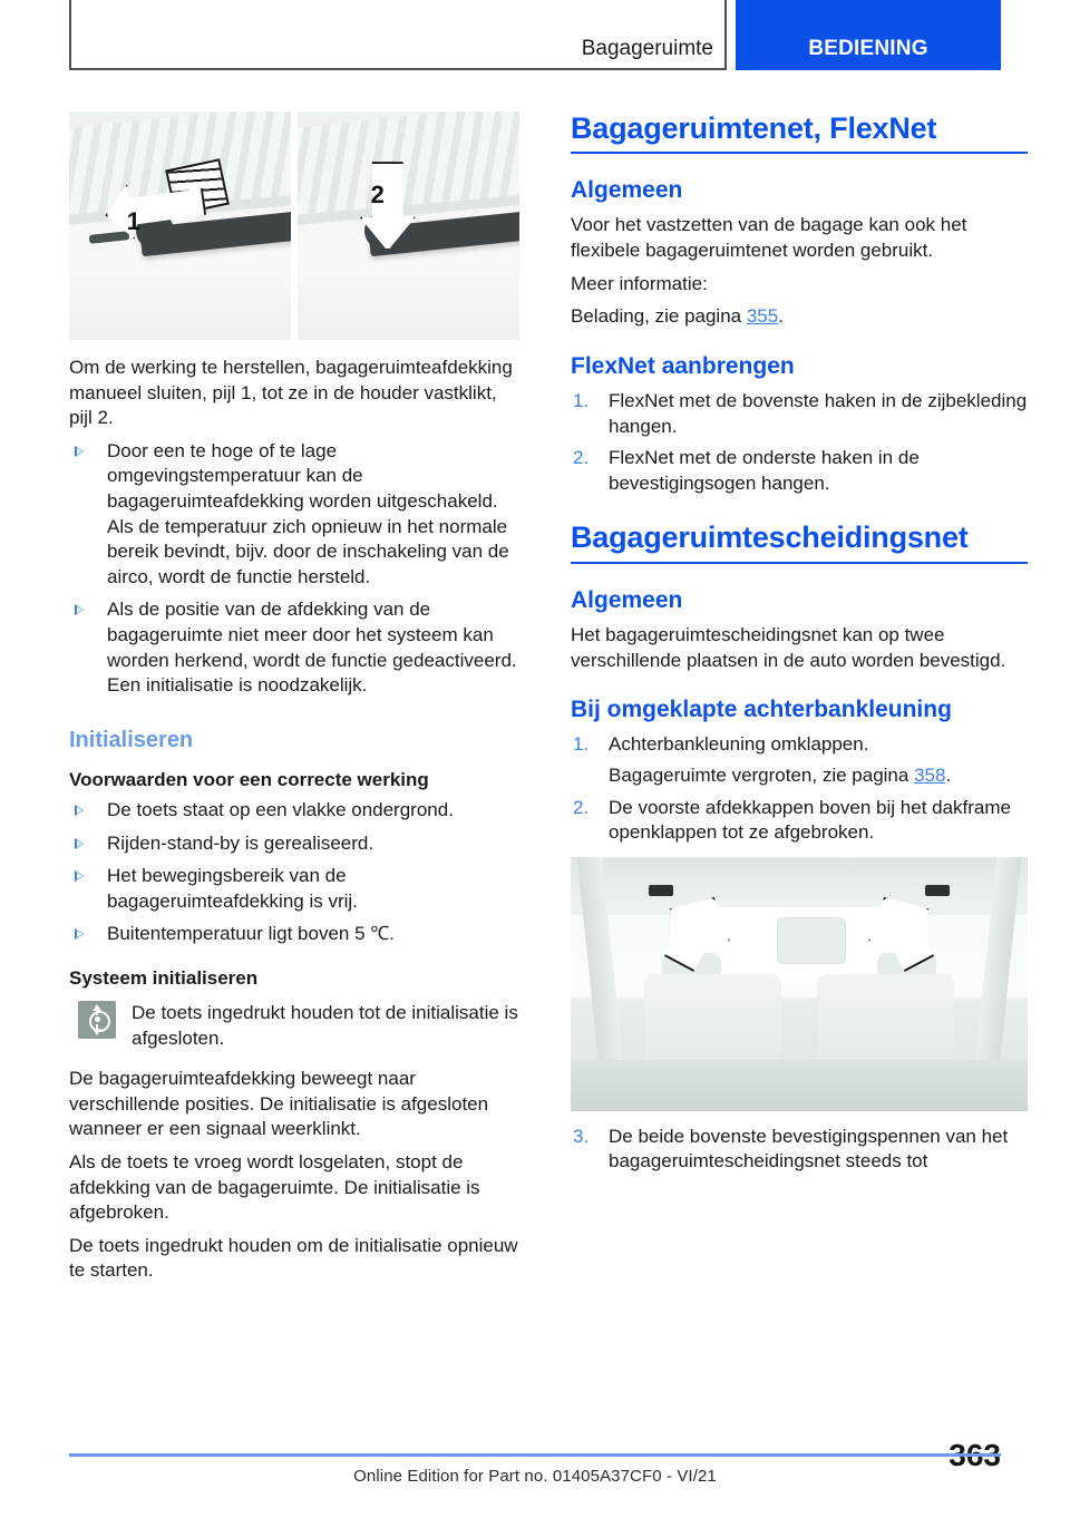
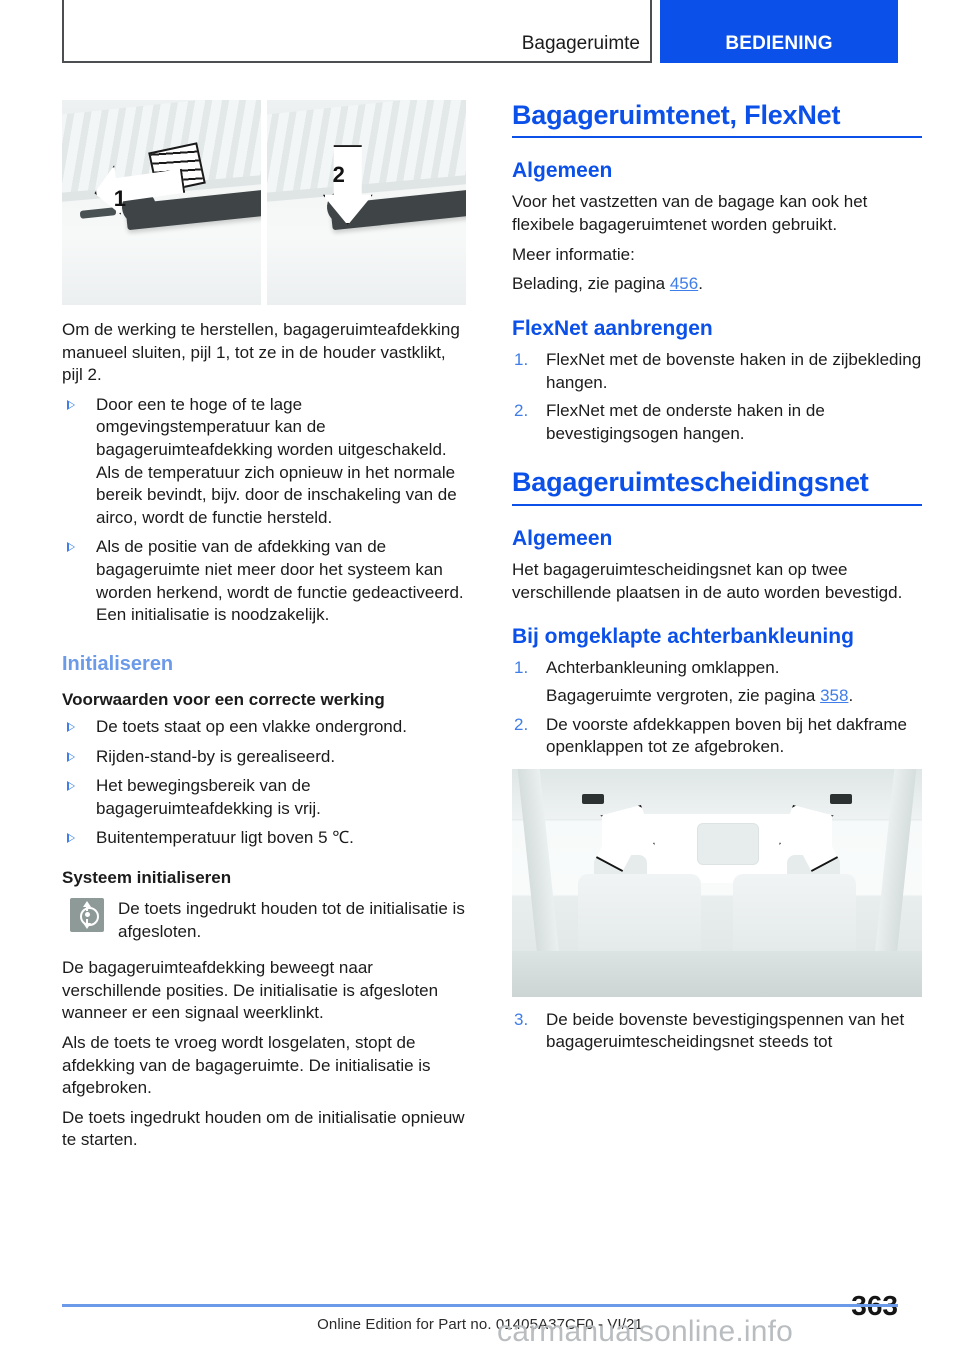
  Bagageruimte
  BEDIENING
  1
  2
  Om de werking te herstellen, bagageruimteafdekking manueel sluiten, pijl 1, tot ze in de houder vastklikt, pijl 2.
  Door een te hoge of te lage omgevingstemperatuur kan de bagageruimteafdekking worden uitgeschakeld. Als de temperatuur zich opnieuw in het normale bereik bevindt, bijv. door de inschakeling van de airco, wordt de functie hersteld.
  Als de positie van de afdekking van de bagageruimte niet meer door het systeem kan worden herkend, wordt de functie gedeactiveerd. Een initialisatie is noodzakelijk.
  Initialiseren
  Voorwaarden voor een correcte werking
  De toets staat op een vlakke ondergrond.
  Rijden-stand-by is gerealiseerd.
  Het bewegingsbereik van de bagageruimteafdekking is vrij.
  Buitentemperatuur ligt boven 5 ℃.
  Systeem initialiseren
  De toets ingedrukt houden tot de initialisatie is afgesloten.
  De bagageruimteafdekking beweegt naar verschillende posities. De initialisatie is afgesloten wanneer er een signaal weerklinkt.
  Als de toets te vroeg wordt losgelaten, stopt de afdekking van de bagageruimte. De initialisatie is afgebroken.
  De toets ingedrukt houden om de initialisatie opnieuw te starten.
  Bagageruimtenet, FlexNet
  Algemeen
  Voor het vastzetten van de bagage kan ook het flexibele bagageruimtenet worden gebruikt.
  Meer informatie:
- Belading, zie pagina 355.
+ Belading, zie pagina 456.
  FlexNet aanbrengen
  1.
  FlexNet met de bovenste haken in de zijbekleding hangen.
  2.
  FlexNet met de onderste haken in de bevestigingsogen hangen.
  Bagageruimtescheidingsnet
  Algemeen
  Het bagageruimtescheidingsnet kan op twee verschillende plaatsen in de auto worden bevestigd.
  Bij omgeklapte achterbankleuning
  1.
  Achterbankleuning omklappen.
  Bagageruimte vergroten, zie pagina 358.
  2.
  De voorste afdekkappen boven bij het dakframe openklappen tot ze afgebroken.
  3.
  De beide bovenste bevestigingspennen van het bagageruimtescheidingsnet steeds tot
  Online Edition for Part no. 01405A37CF0 - VI/21
+ carmanualsonline.info
